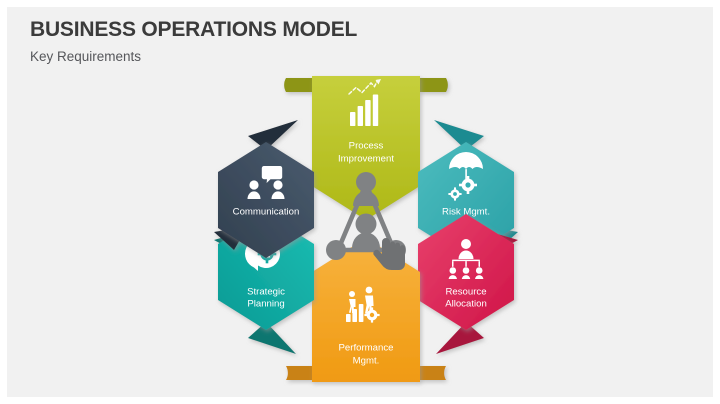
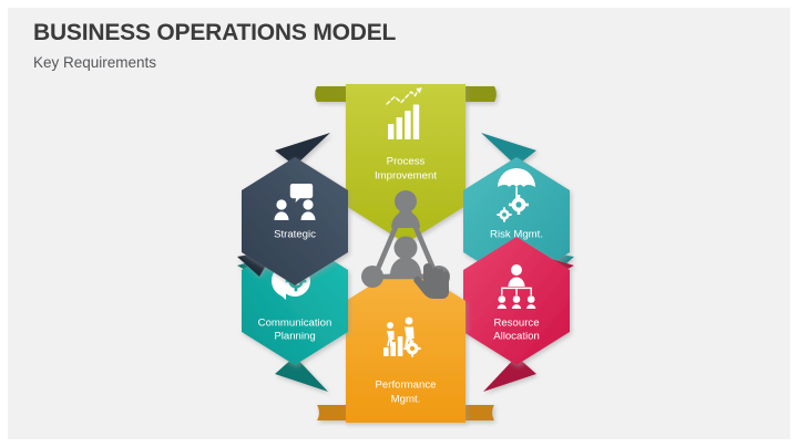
  BUSINESS OPERATIONS MODEL
  Key Requirements
  Process
  Improvement
  Risk Mgmt.
  Resource
  Allocation
  Performance
  Mgmt.
- Strategic
+ Communication
  Planning
- Communication
+ Strategic
